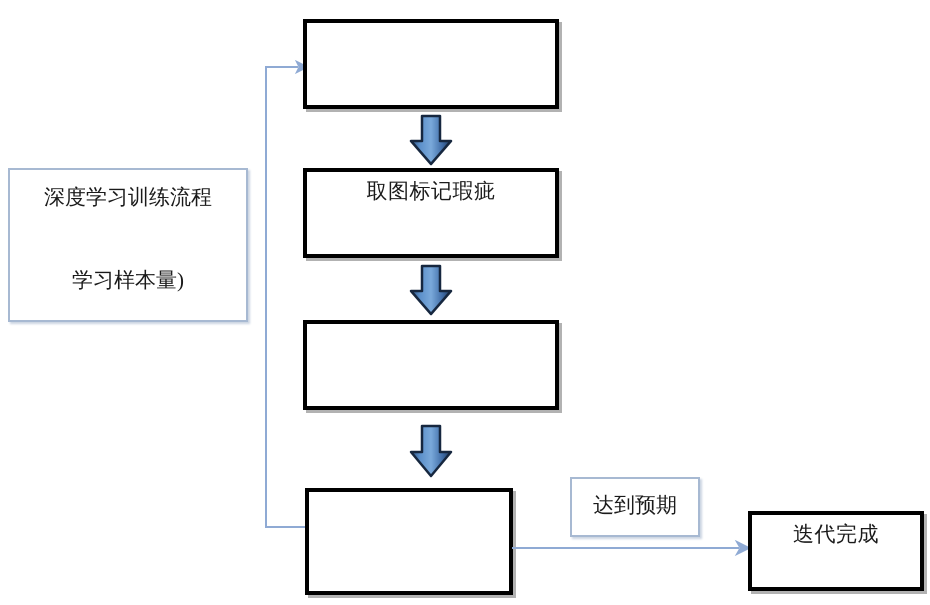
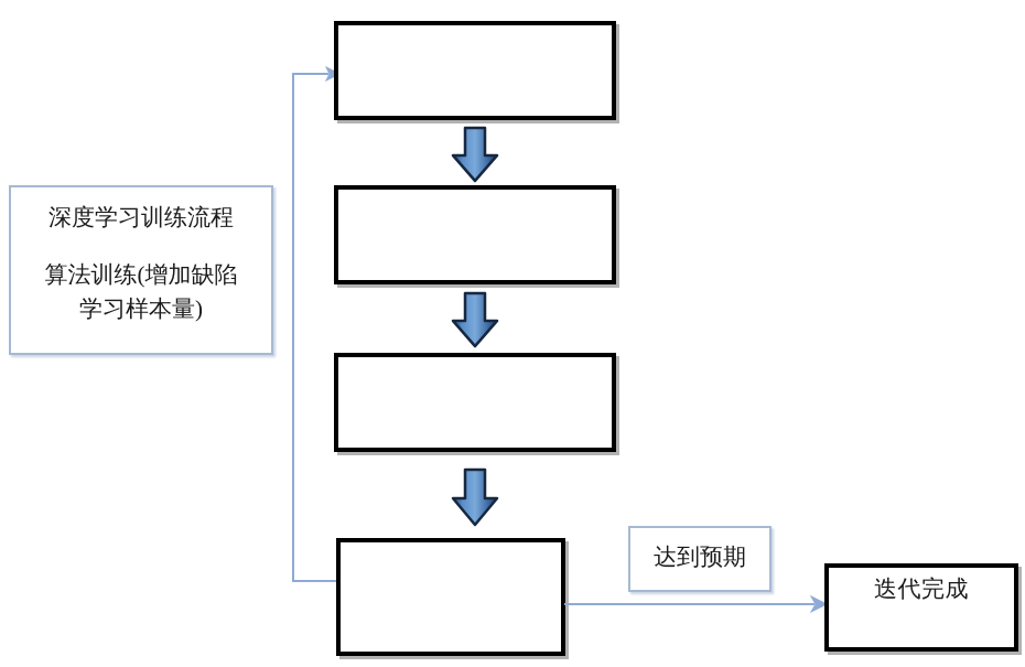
  深度学习训练流程
+ 算法训练(增加缺陷
  学习样本量)
- 取图标记瑕疵
  达到预期
  迭代完成
